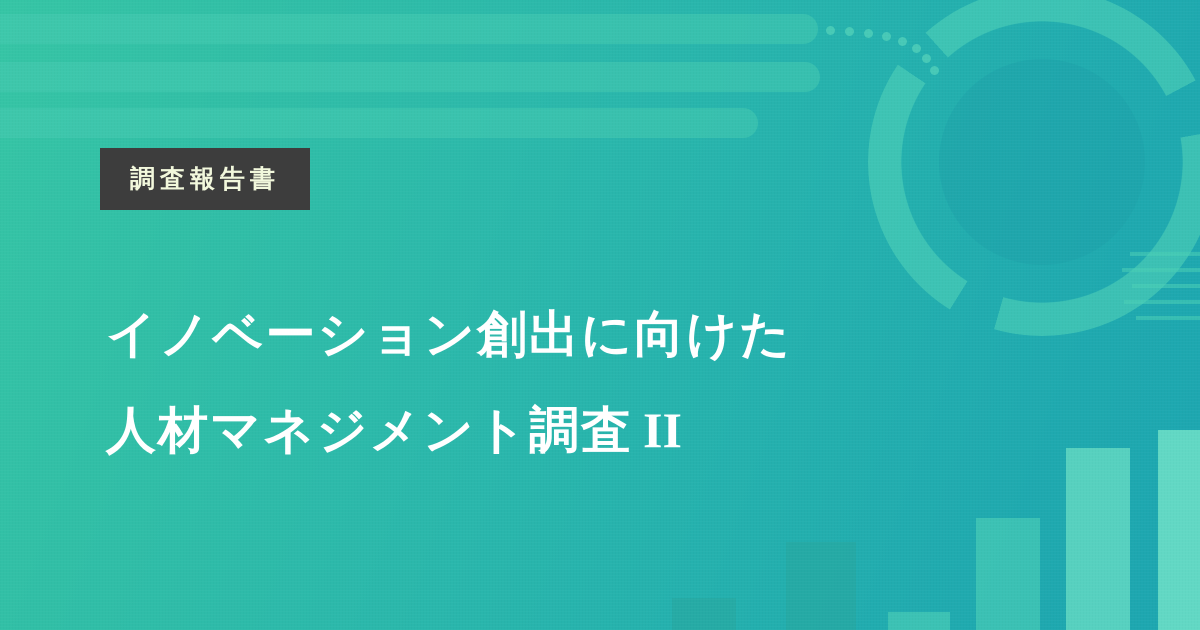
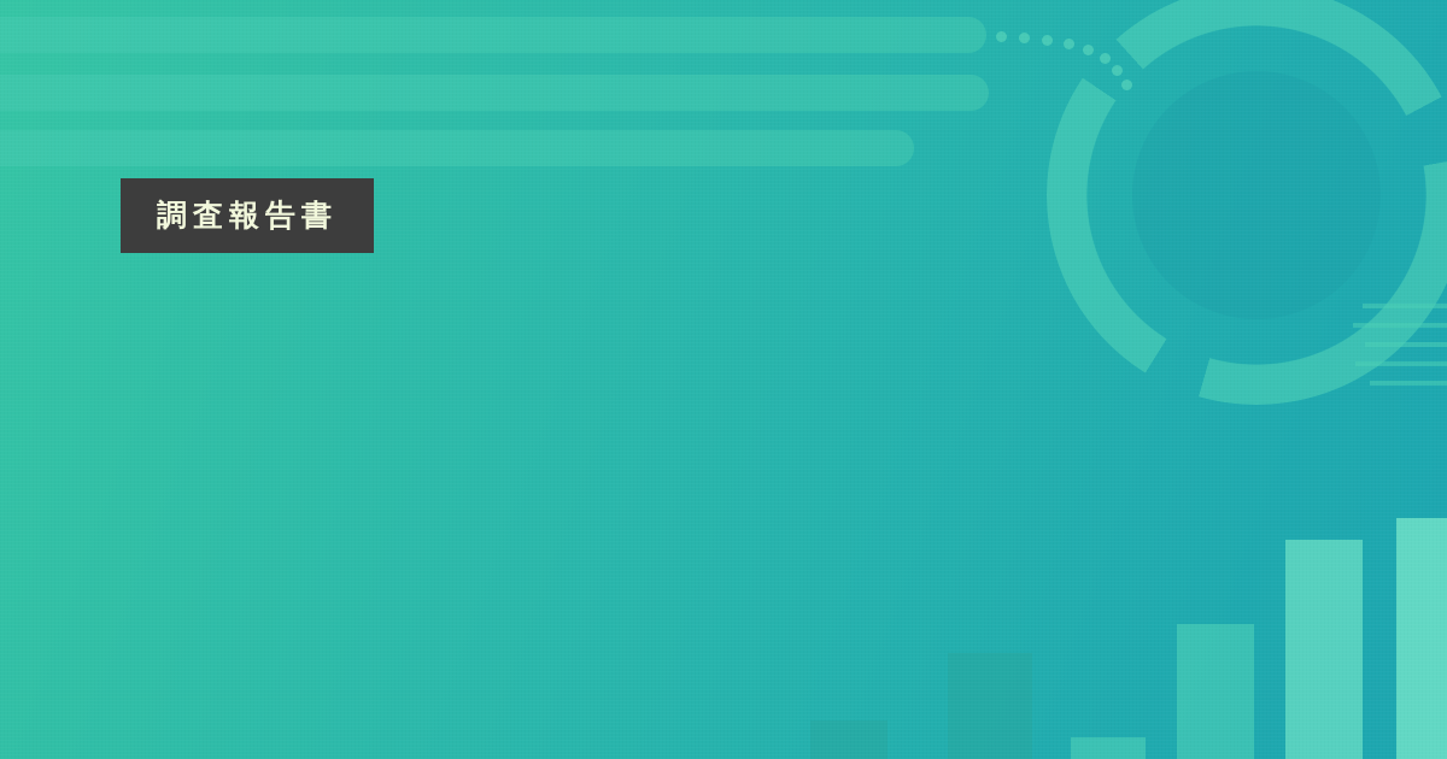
  調査報告書
- イノベーション創出に向けた
- 人材マネジメント調査 II
